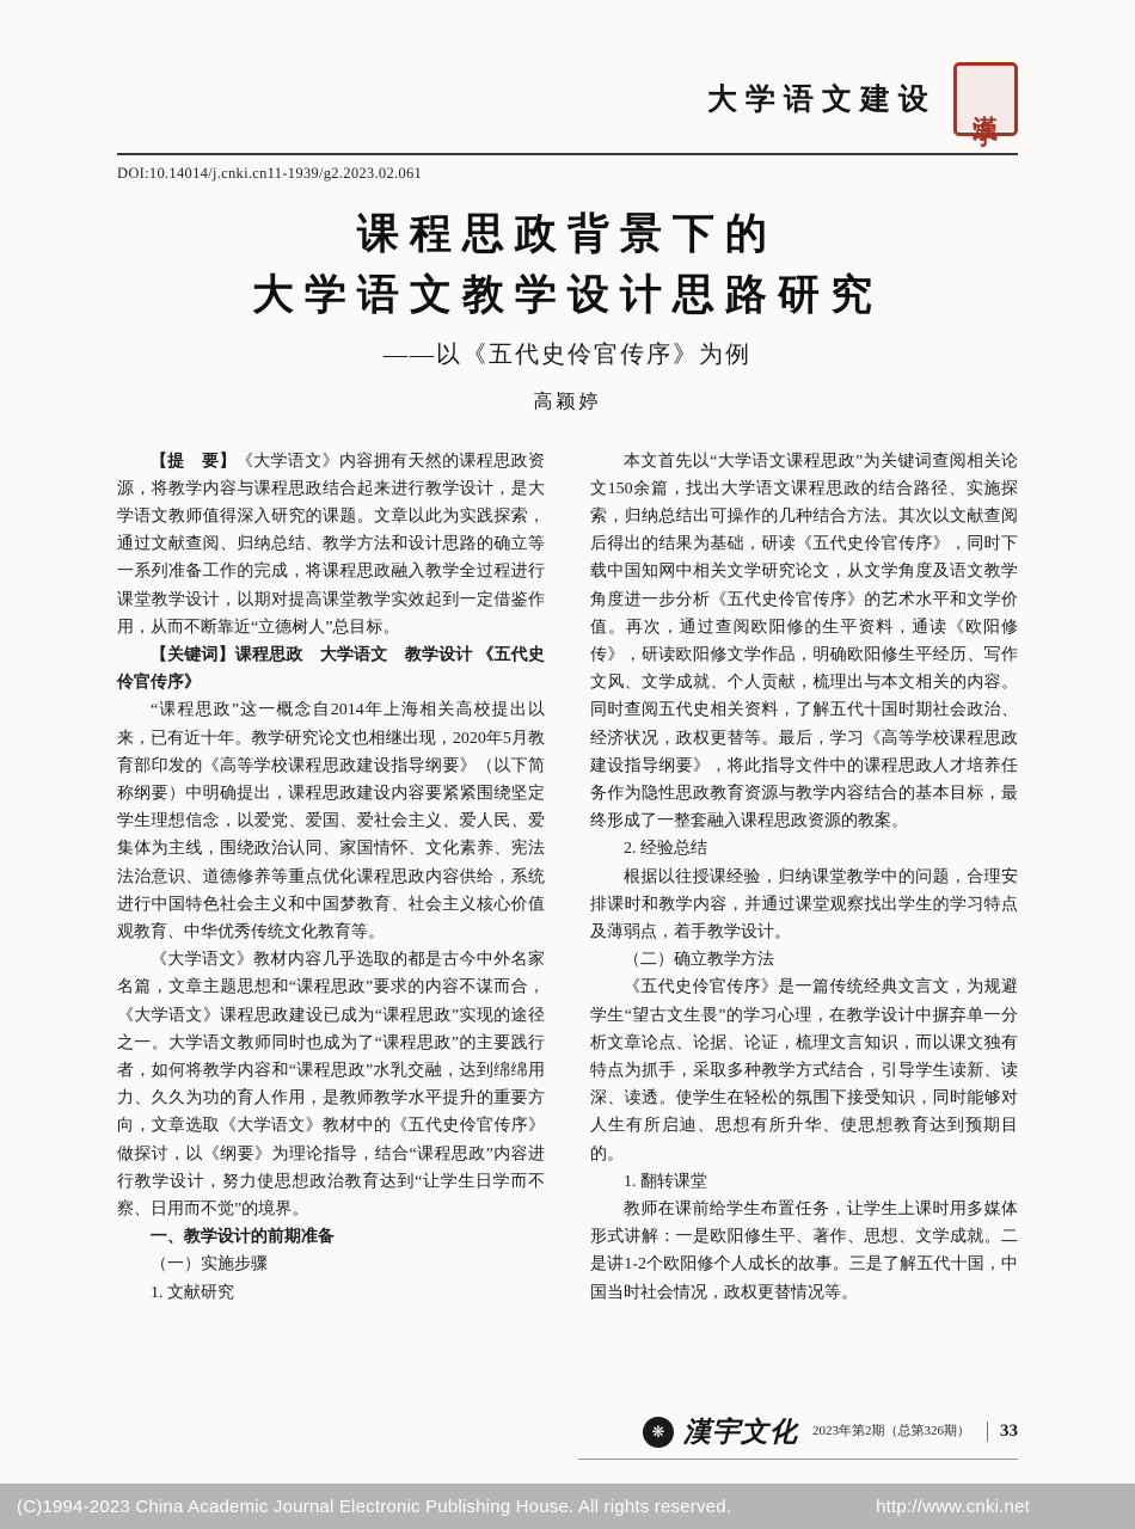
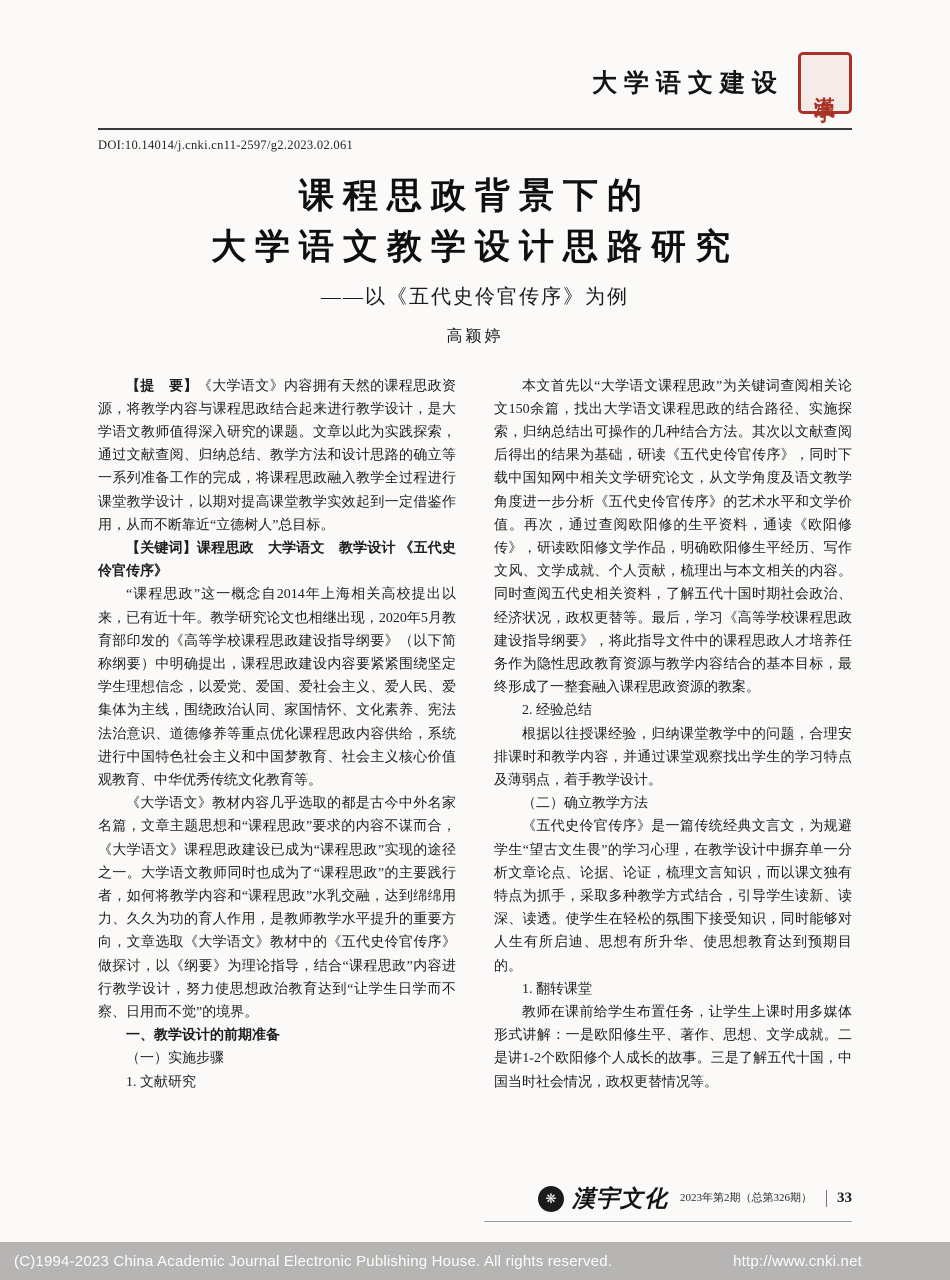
  大学语文建设
- DOI:10.14014/j.cnki.cn11-1939/g2.2023.02.061
+ DOI:10.14014/j.cnki.cn11-2597/g2.2023.02.061
  课程思政背景下的
  大学语文教学设计思路研究
  ——以《五代史伶官传序》为例
  高颖婷
  【提 要】《大学语文》内容拥有天然的课程思政资源，将教学内容与课程思政结合起来进行教学设计，是大学语文教师值得深入研究的课题。文章以此为实践探索，通过文献查阅、归纳总结、教学方法和设计思路的确立等一系列准备工作的完成，将课程思政融入教学全过程进行课堂教学设计，以期对提高课堂教学实效起到一定借鉴作用，从而不断靠近“立德树人”总目标。
  【关键词】课程思政 大学语文 教学设计 《五代史伶官传序》
  “课程思政”这一概念自2014年上海相关高校提出以来，已有近十年。教学研究论文也相继出现，2020年5月教育部印发的《高等学校课程思政建设指导纲要》（以下简称纲要）中明确提出，课程思政建设内容要紧紧围绕坚定学生理想信念，以爱党、爱国、爱社会主义、爱人民、爱集体为主线，围绕政治认同、家国情怀、文化素养、宪法法治意识、道德修养等重点优化课程思政内容供给，系统进行中国特色社会主义和中国梦教育、社会主义核心价值观教育、中华优秀传统文化教育等。
  《大学语文》教材内容几乎选取的都是古今中外名家名篇，文章主题思想和“课程思政”要求的内容不谋而合，《大学语文》课程思政建设已成为“课程思政”实现的途径之一。大学语文教师同时也成为了“课程思政”的主要践行者，如何将教学内容和“课程思政”水乳交融，达到绵绵用力、久久为功的育人作用，是教师教学水平提升的重要方向，文章选取《大学语文》教材中的《五代史伶官传序》做探讨，以《纲要》为理论指导，结合“课程思政”内容进行教学设计，努力使思想政治教育达到“让学生日学而不察、日用而不觉”的境界。
  一、教学设计的前期准备
  （一）实施步骤
  1. 文献研究
  本文首先以“大学语文课程思政”为关键词查阅相关论文150余篇，找出大学语文课程思政的结合路径、实施探索，归纳总结出可操作的几种结合方法。其次以文献查阅后得出的结果为基础，研读《五代史伶官传序》，同时下载中国知网中相关文学研究论文，从文学角度及语文教学角度进一步分析《五代史伶官传序》的艺术水平和文学价值。再次，通过查阅欧阳修的生平资料，通读《欧阳修传》，研读欧阳修文学作品，明确欧阳修生平经历、写作文风、文学成就、个人贡献，梳理出与本文相关的内容。同时查阅五代史相关资料，了解五代十国时期社会政治、经济状况，政权更替等。最后，学习《高等学校课程思政建设指导纲要》，将此指导文件中的课程思政人才培养任务作为隐性思政教育资源与教学内容结合的基本目标，最终形成了一整套融入课程思政资源的教案。
  2. 经验总结
  根据以往授课经验，归纳课堂教学中的问题，合理安排课时和教学内容，并通过课堂观察找出学生的学习特点及薄弱点，着手教学设计。
  （二）确立教学方法
  《五代史伶官传序》是一篇传统经典文言文，为规避学生“望古文生畏”的学习心理，在教学设计中摒弃单一分析文章论点、论据、论证，梳理文言知识，而以课文独有特点为抓手，采取多种教学方式结合，引导学生读新、读深、读透。使学生在轻松的氛围下接受知识，同时能够对人生有所启迪、思想有所升华、使思想教育达到预期目的。
  1. 翻转课堂
  教师在课前给学生布置任务，让学生上课时用多媒体形式讲解：一是欧阳修生平、著作、思想、文学成就。二是讲1-2个欧阳修个人成长的故事。三是了解五代十国，中国当时社会情况，政权更替情况等。
  ❋
  漢宇文化
  2023年第2期（总第326期）
  33
  (C)1994-2023 China Academic Journal Electronic Publishing House. All rights reserved.
  http://www.cnki.net
